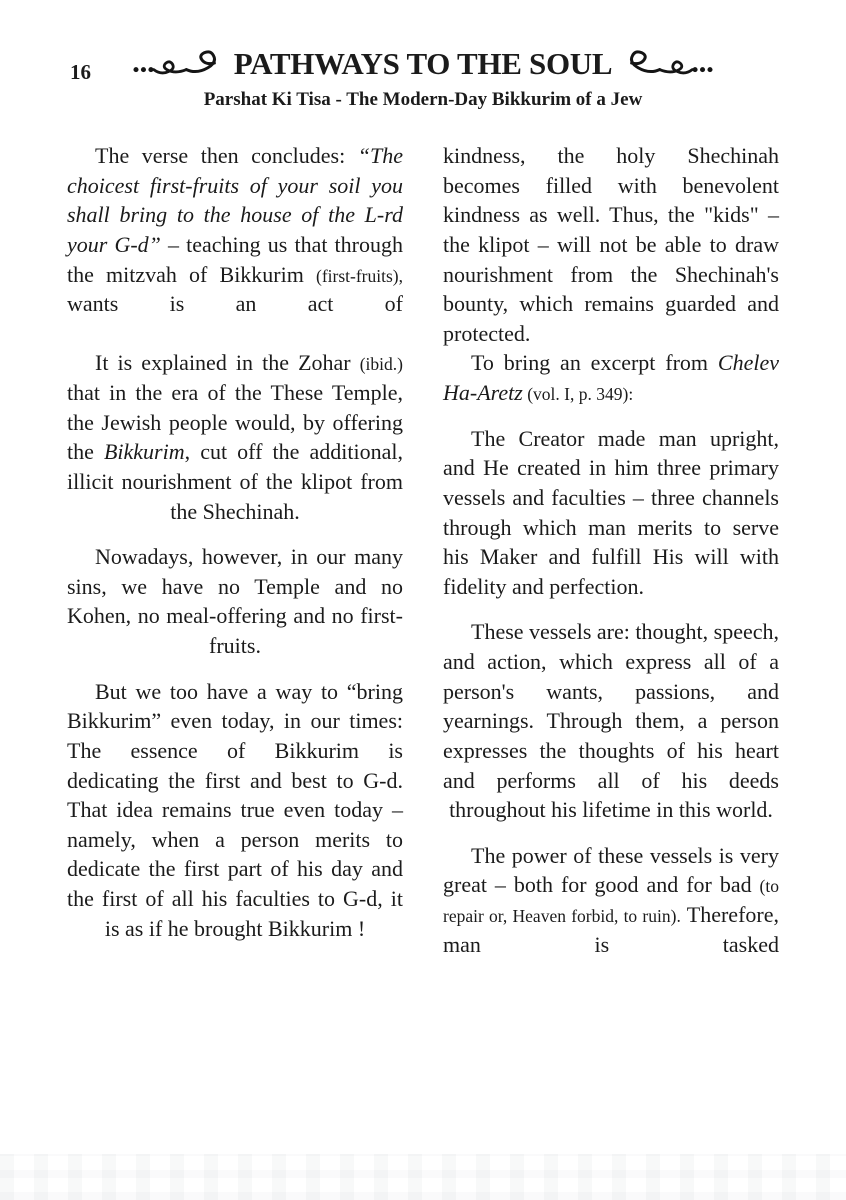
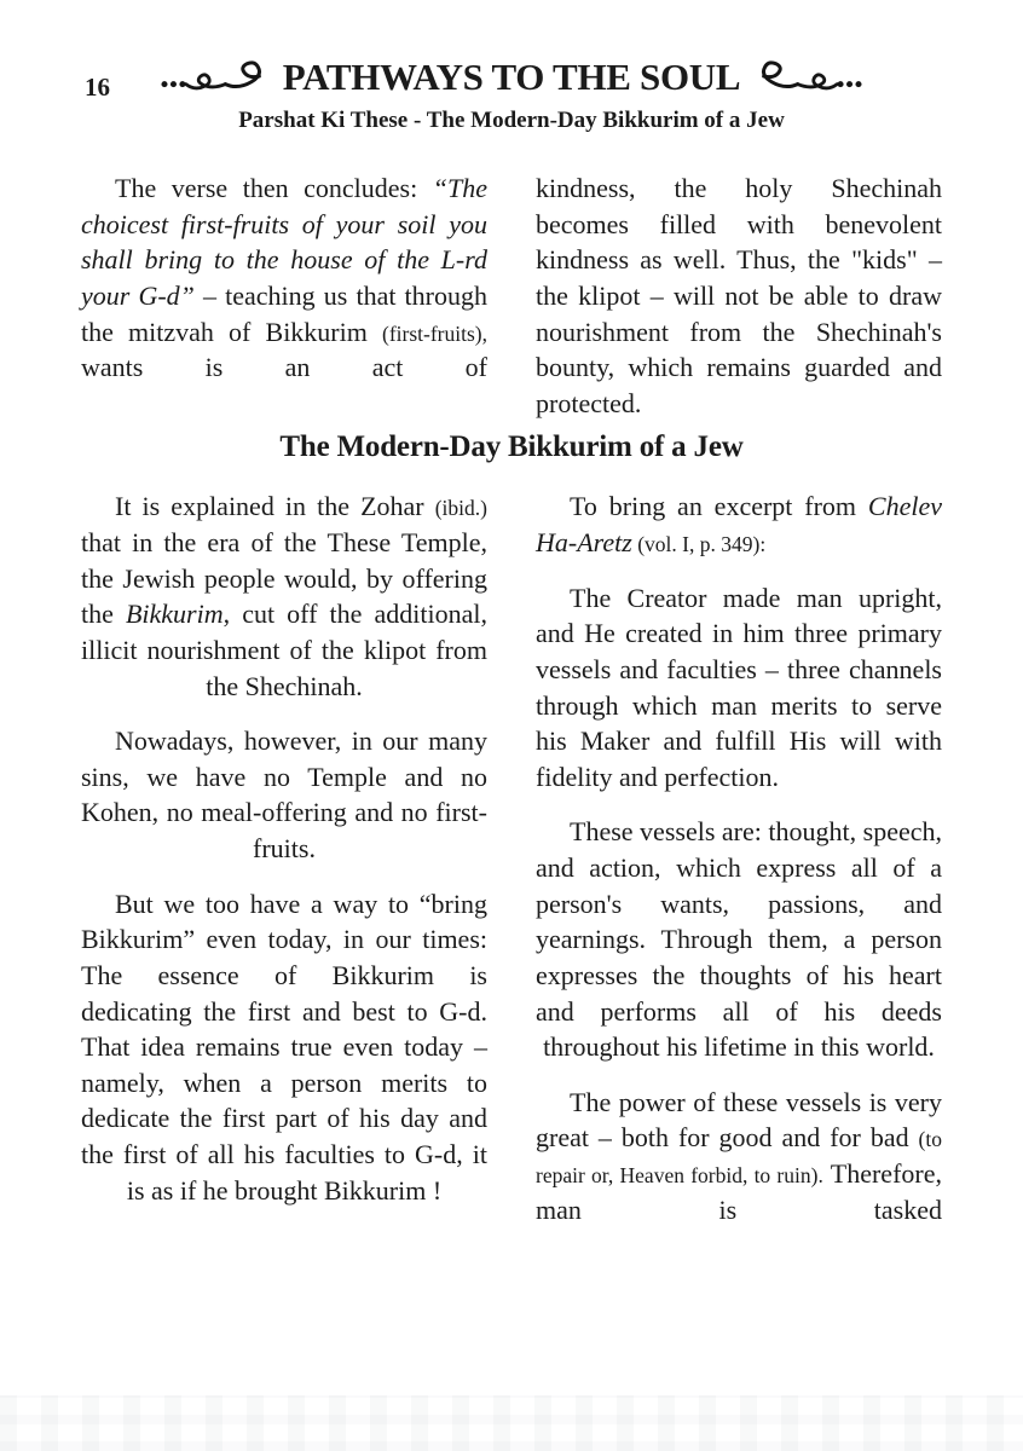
  16
  PATHWAYS TO THE SOUL
- Parshat Ki Tisa - The Modern-Day Bikkurim of a Jew
+ Parshat Ki These - The Modern-Day Bikkurim of a Jew
  The verse then concludes: “The choicest first-fruits of your soil you shall bring to the house of the L-rd your G-d” – teaching us that through the mitzvah of Bikkurim (first-fruits), wants is an act of
  kindness, the holy Shechinah becomes filled with benevolent kindness as well. Thus, the "kids" – the klipot – will not be able to draw nourishment from the Shechinah's bounty, which remains guarded and protected.
+ The Modern-Day Bikkurim of a Jew
  It is explained in the Zohar (ibid.) that in the era of the These Temple, the Jewish people would, by offering the Bikkurim, cut off the additional, illicit nourishment of the klipot from the Shechinah.
  Nowadays, however, in our many sins, we have no Temple and no Kohen, no meal-offering and no first-fruits.
  But we too have a way to “bring Bikkurim” even today, in our times: The essence of Bikkurim is dedicating the first and best to G-d. That idea remains true even today – namely, when a person merits to dedicate the first part of his day and the first of all his faculties to G-d, it is as if he brought Bikkurim !
  To bring an excerpt from Chelev Ha-Aretz (vol. I, p. 349):
  The Creator made man upright, and He created in him three primary vessels and faculties – three channels through which man merits to serve his Maker and fulfill His will with fidelity and perfection.
  These vessels are: thought, speech, and action, which express all of a person's wants, passions, and yearnings. Through them, a person expresses the thoughts of his heart and performs all of his deeds throughout his lifetime in this world.
  The power of these vessels is very great – both for good and for bad (to repair or, Heaven forbid, to ruin). Therefore, man is tasked
